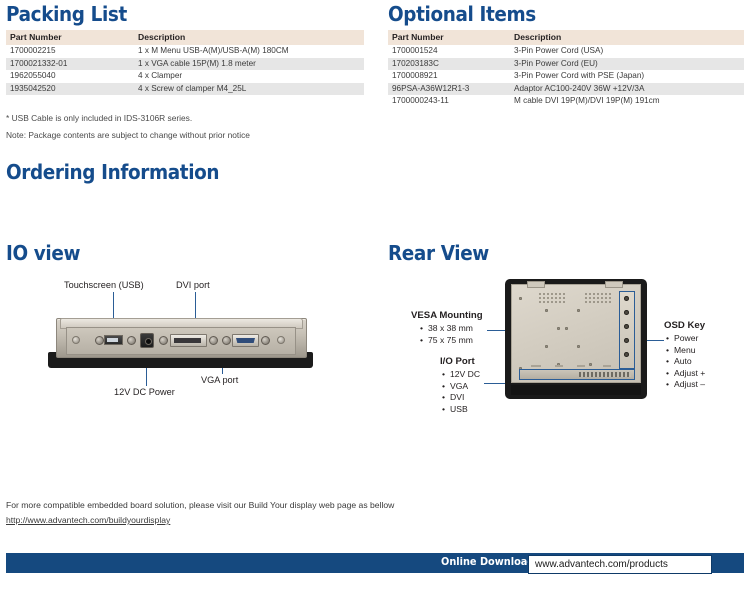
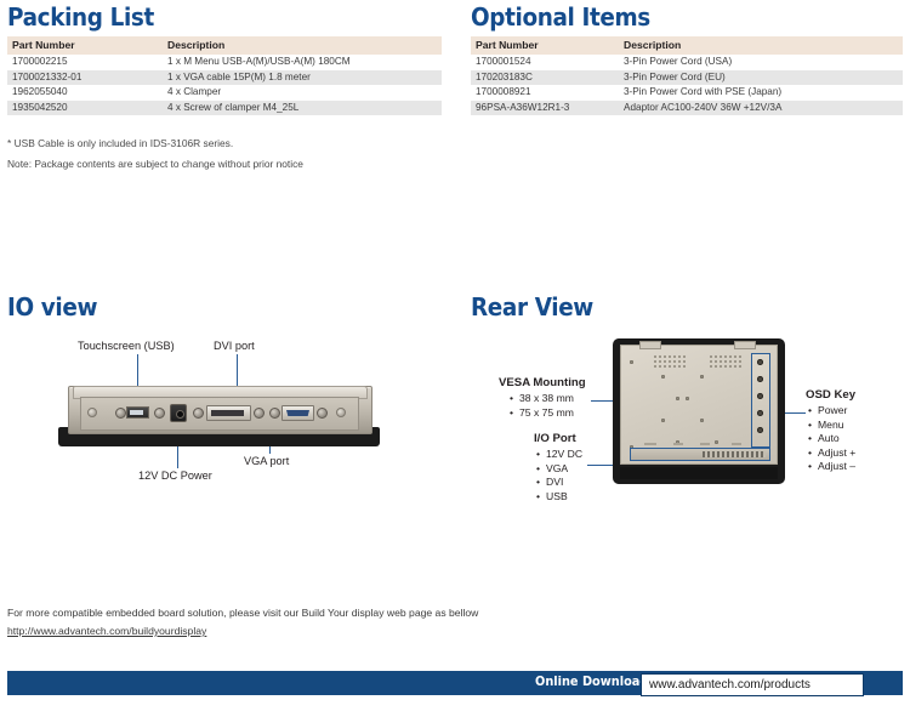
  Packing List
  Part Number	Description
  1700002215	1 x M Menu USB-A(M)/USB-A(M) 180CM
  1700021332-01	1 x VGA cable 15P(M) 1.8 meter
  1962055040	4 x Clamper
  1935042520	4 x Screw of clamper M4_25L
  * USB Cable is only included in IDS-3106R series.
  Note: Package contents are subject to change without prior notice
  Optional Items
  Part Number	Description
  1700001524	3-Pin Power Cord (USA)
  170203183C	3-Pin Power Cord (EU)
  1700008921	3-Pin Power Cord with PSE (Japan)
  96PSA-A36W12R1-3	Adaptor AC100-240V 36W +12V/3A
- 1700000243-11	M cable DVI 19P(M)/DVI 19P(M) 191cm
- Ordering Information
  IO view
  Touchscreen (USB)
  DVI port
  12V DC Power
  VGA port
  Rear View
  VESA Mounting
  38 x 38 mm
  75 x 75 mm
  I/O Port
  12V DC
  VGA
  DVI
  USB
  OSD Key
  Power
  Menu
  Auto
  Adjust +
  Adjust –
  For more compatible embedded board solution, please visit our Build Your display web page as bellow
  http://www.advantech.com/buildyourdisplay
  Online Downloa
  www.advantech.com/products
